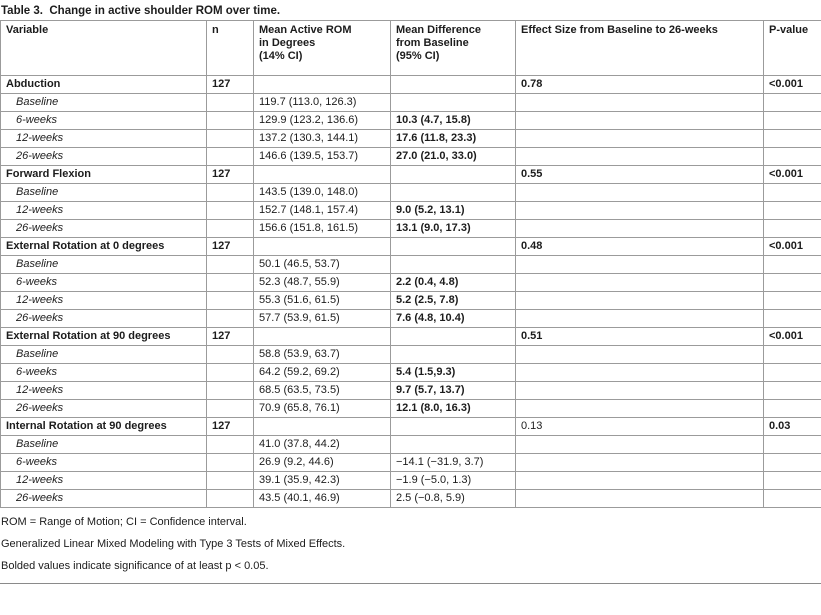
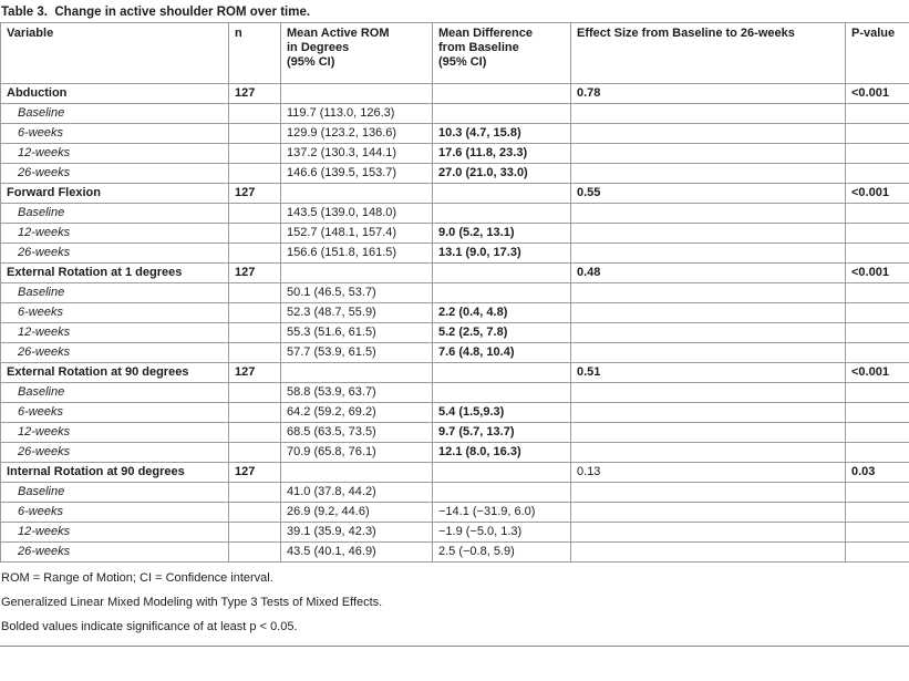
  Table 3. Change in active shoulder ROM over time.
- Variable	n	Mean Active ROM in Degrees (14% CI)	Mean Difference from Baseline (95% CI)	Effect Size from Baseline to 26-weeks	P-value
+ Variable	n	Mean Active ROM in Degrees (95% CI)	Mean Difference from Baseline (95% CI)	Effect Size from Baseline to 26-weeks	P-value
  Abduction	127			0.78	<0.001
  Baseline		119.7 (113.0, 126.3)
  6-weeks		129.9 (123.2, 136.6)	10.3 (4.7, 15.8)
  12-weeks		137.2 (130.3, 144.1)	17.6 (11.8, 23.3)
  26-weeks		146.6 (139.5, 153.7)	27.0 (21.0, 33.0)
  Forward Flexion	127			0.55	<0.001
  Baseline		143.5 (139.0, 148.0)
  12-weeks		152.7 (148.1, 157.4)	9.0 (5.2, 13.1)
  26-weeks		156.6 (151.8, 161.5)	13.1 (9.0, 17.3)
- External Rotation at 0 degrees	127			0.48	<0.001
+ External Rotation at 1 degrees	127			0.48	<0.001
  Baseline		50.1 (46.5, 53.7)
  6-weeks		52.3 (48.7, 55.9)	2.2 (0.4, 4.8)
  12-weeks		55.3 (51.6, 61.5)	5.2 (2.5, 7.8)
  26-weeks		57.7 (53.9, 61.5)	7.6 (4.8, 10.4)
  External Rotation at 90 degrees	127			0.51	<0.001
  Baseline		58.8 (53.9, 63.7)
  6-weeks		64.2 (59.2, 69.2)	5.4 (1.5,9.3)
  12-weeks		68.5 (63.5, 73.5)	9.7 (5.7, 13.7)
  26-weeks		70.9 (65.8, 76.1)	12.1 (8.0, 16.3)
  Internal Rotation at 90 degrees	127			0.13	0.03
  Baseline		41.0 (37.8, 44.2)
- 6-weeks		26.9 (9.2, 44.6)	−14.1 (−31.9, 3.7)
+ 6-weeks		26.9 (9.2, 44.6)	−14.1 (−31.9, 6.0)
  12-weeks		39.1 (35.9, 42.3)	−1.9 (−5.0, 1.3)
  26-weeks		43.5 (40.1, 46.9)	2.5 (−0.8, 5.9)
  ROM = Range of Motion; CI = Confidence interval.
  Generalized Linear Mixed Modeling with Type 3 Tests of Mixed Effects.
  Bolded values indicate significance of at least p < 0.05.
